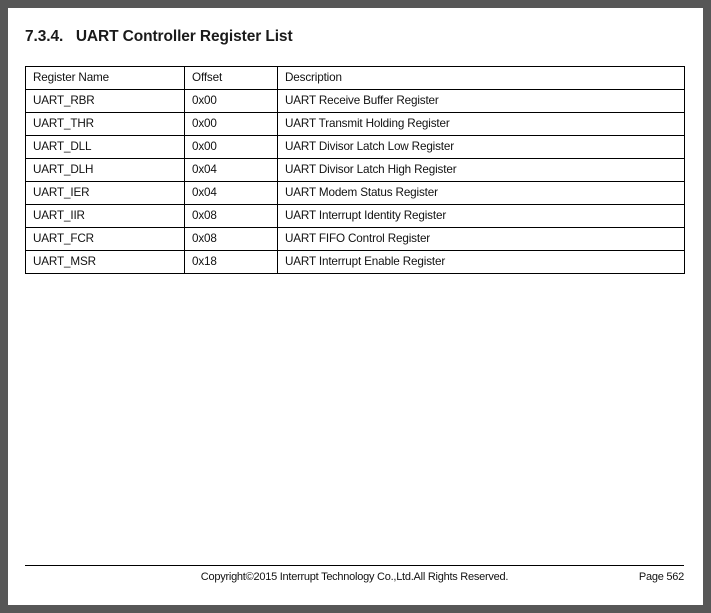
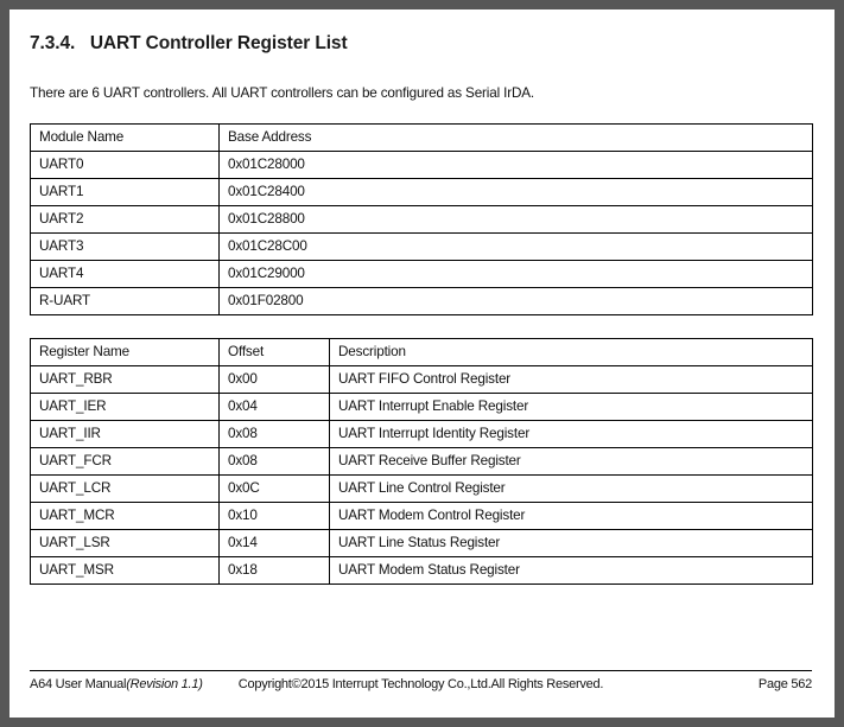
  7.3.4. UART Controller Register List
+ There are 6 UART controllers. All UART controllers can be configured as Serial IrDA.
+ Module Name	Base Address
+ UART0	0x01C28000
+ UART1	0x01C28400
+ UART2	0x01C28800
+ UART3	0x01C28C00
+ UART4	0x01C29000
+ R-UART	0x01F02800
  Register Name	Offset	Description
- UART_RBR	0x00	UART Receive Buffer Register
+ UART_RBR	0x00	UART FIFO Control Register
- UART_THR	0x00	UART Transmit Holding Register
- UART_DLL	0x00	UART Divisor Latch Low Register
- UART_DLH	0x04	UART Divisor Latch High Register
- UART_IER	0x04	UART Modem Status Register
+ UART_IER	0x04	UART Interrupt Enable Register
  UART_IIR	0x08	UART Interrupt Identity Register
- UART_FCR	0x08	UART FIFO Control Register
+ UART_FCR	0x08	UART Receive Buffer Register
+ UART_LCR	0x0C	UART Line Control Register
+ UART_MCR	0x10	UART Modem Control Register
+ UART_LSR	0x14	UART Line Status Register
- UART_MSR	0x18	UART Interrupt Enable Register
+ UART_MSR	0x18	UART Modem Status Register
+ A64 User Manual(Revision 1.1)
  Copyright©2015 Interrupt Technology Co.,Ltd.All Rights Reserved.
  Page 562
